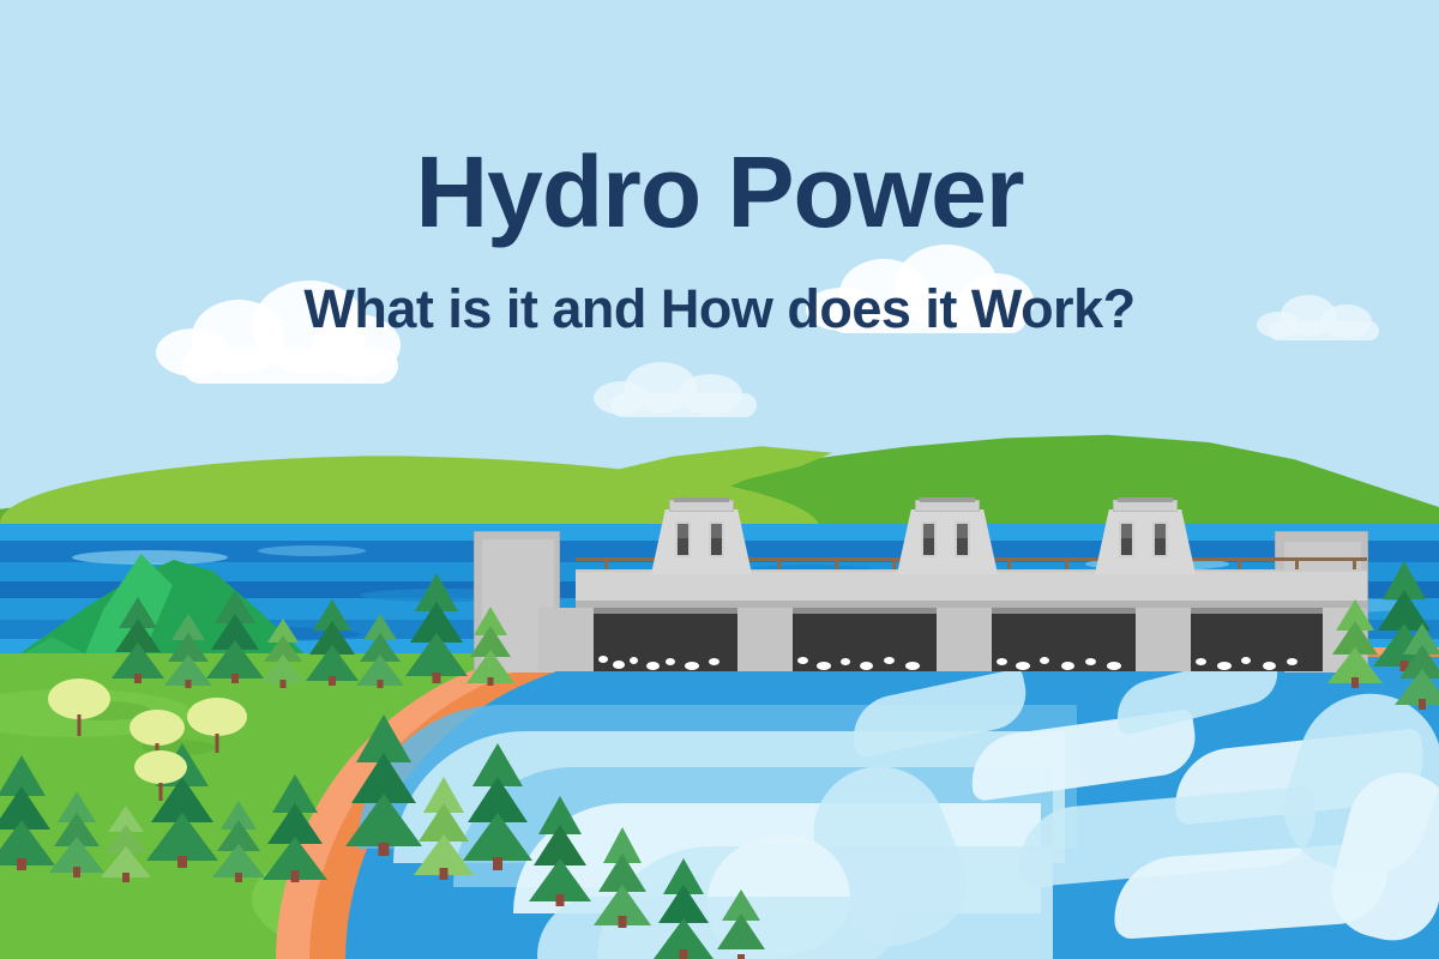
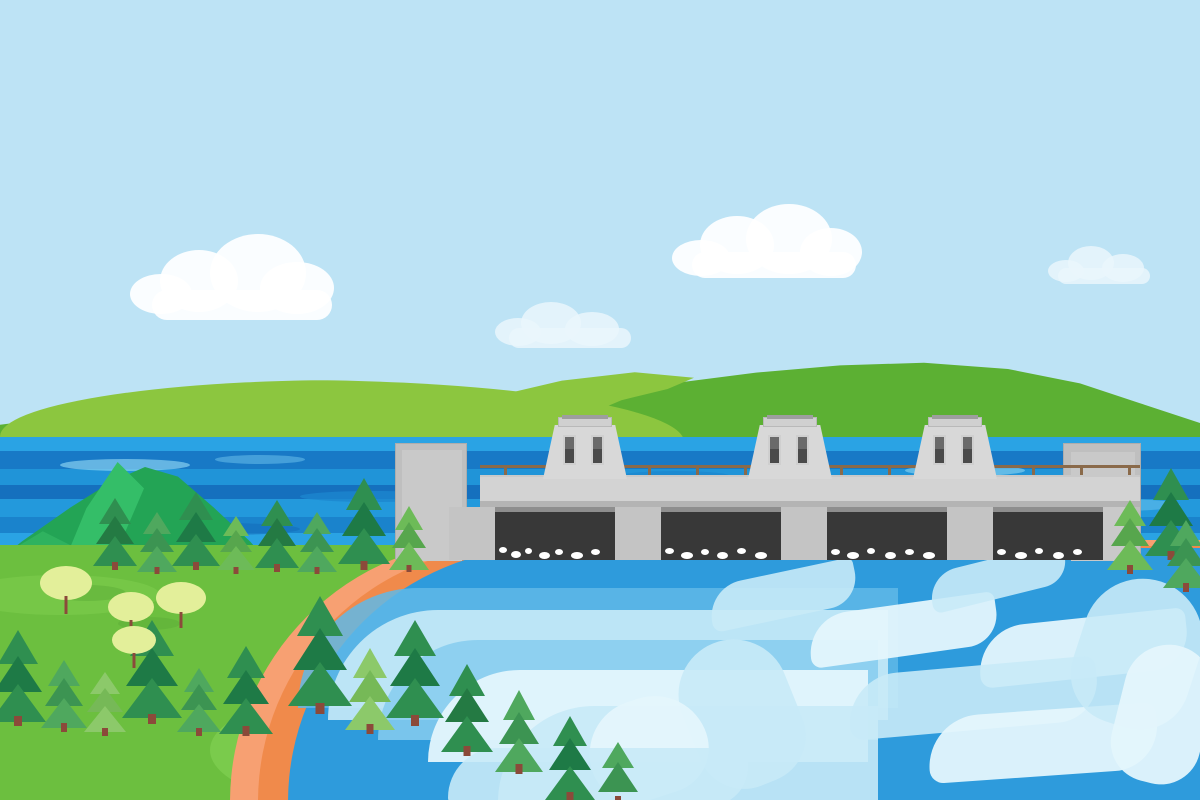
- Hydro Power
- What is it and How does it Work?
